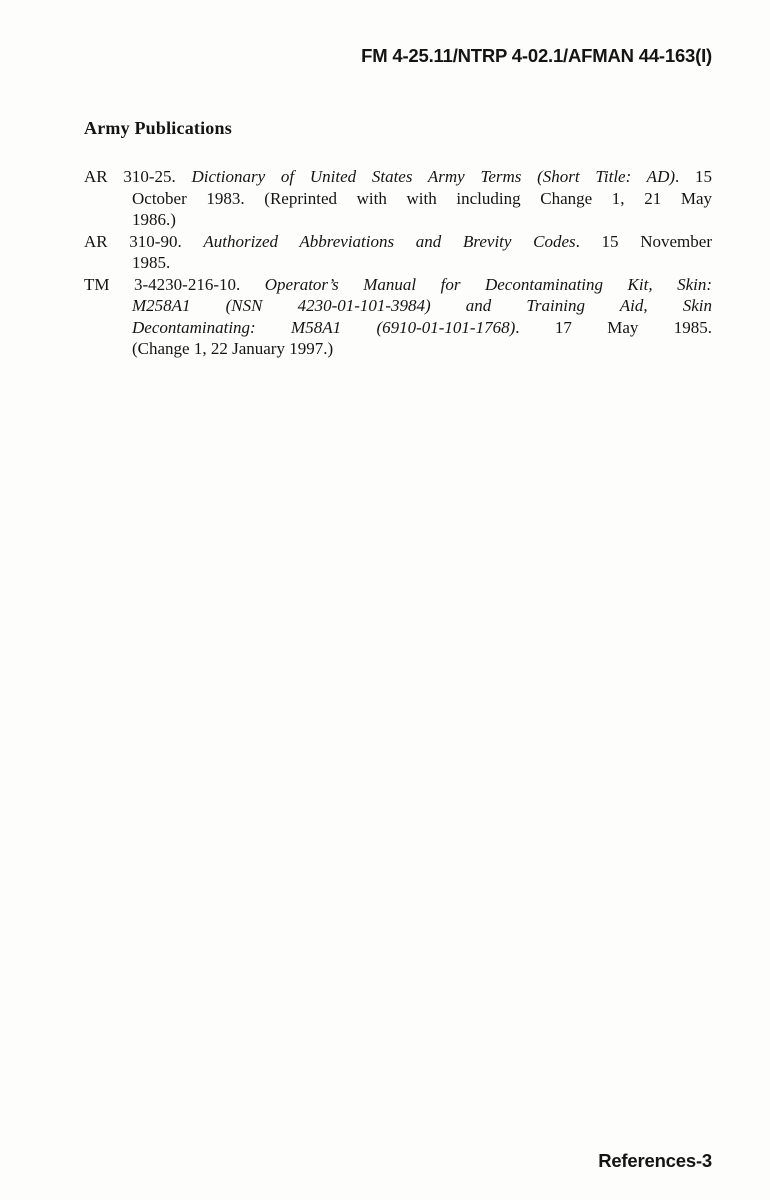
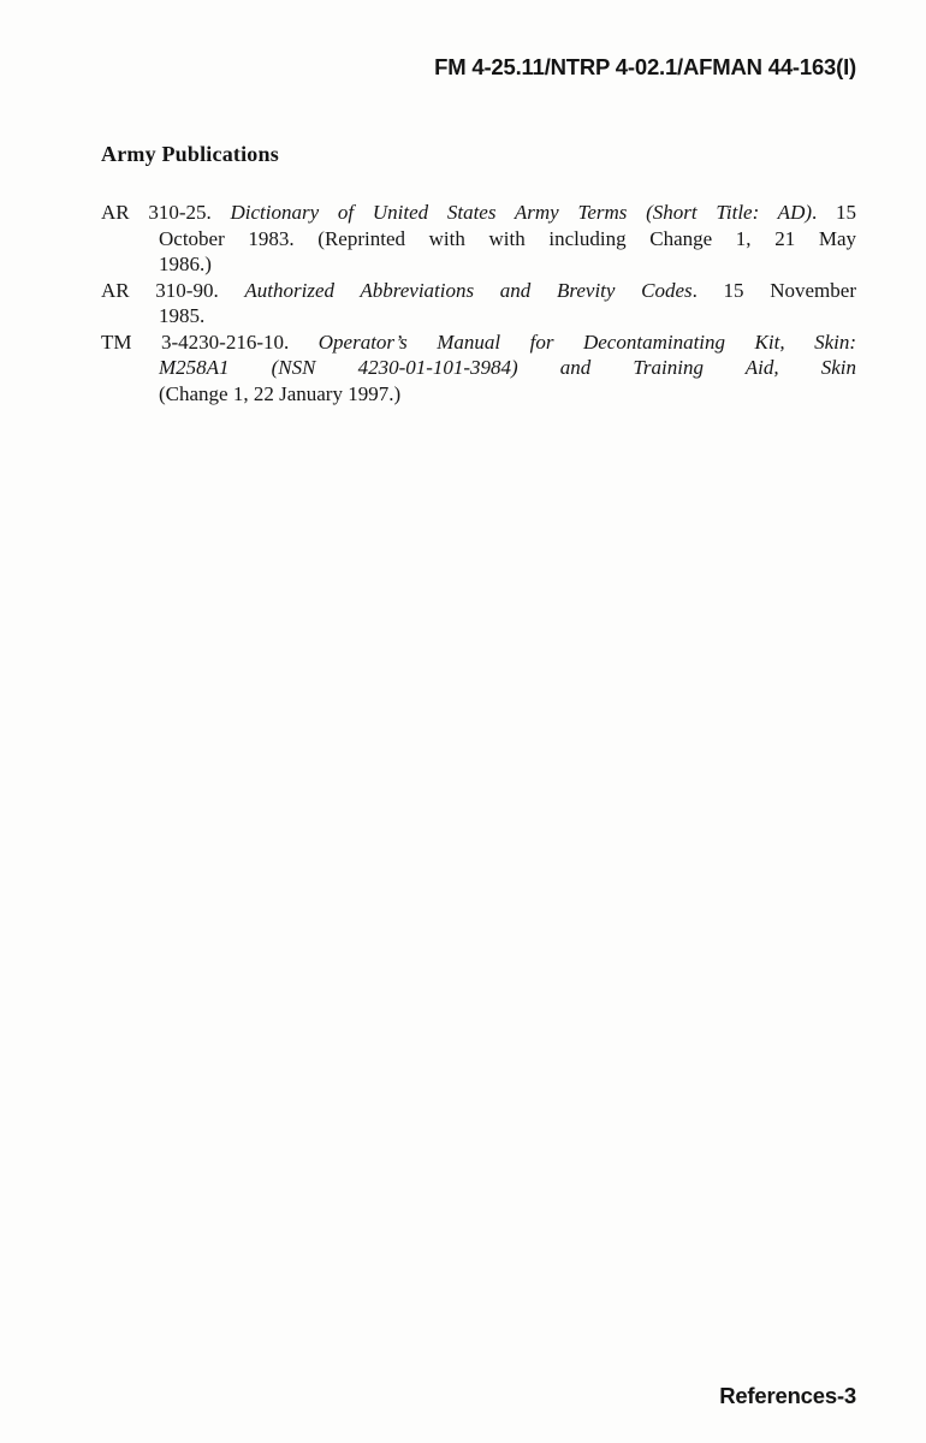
  FM 4-25.11/NTRP 4-02.1/AFMAN 44-163(I)
  Army Publications
  AR 310-25. Dictionary of United States Army Terms (Short Title: AD). 15
  October 1983. (Reprinted with with including Change 1, 21 May
  1986.)
  AR 310-90. Authorized Abbreviations and Brevity Codes. 15 November
  1985.
  TM 3-4230-216-10. Operator’s Manual for Decontaminating Kit, Skin:
  M258A1 (NSN 4230-01-101-3984) and Training Aid, Skin
- Decontaminating: M58A1 (6910-01-101-1768). 17 May 1985.
  (Change 1, 22 January 1997.)
  References-3
